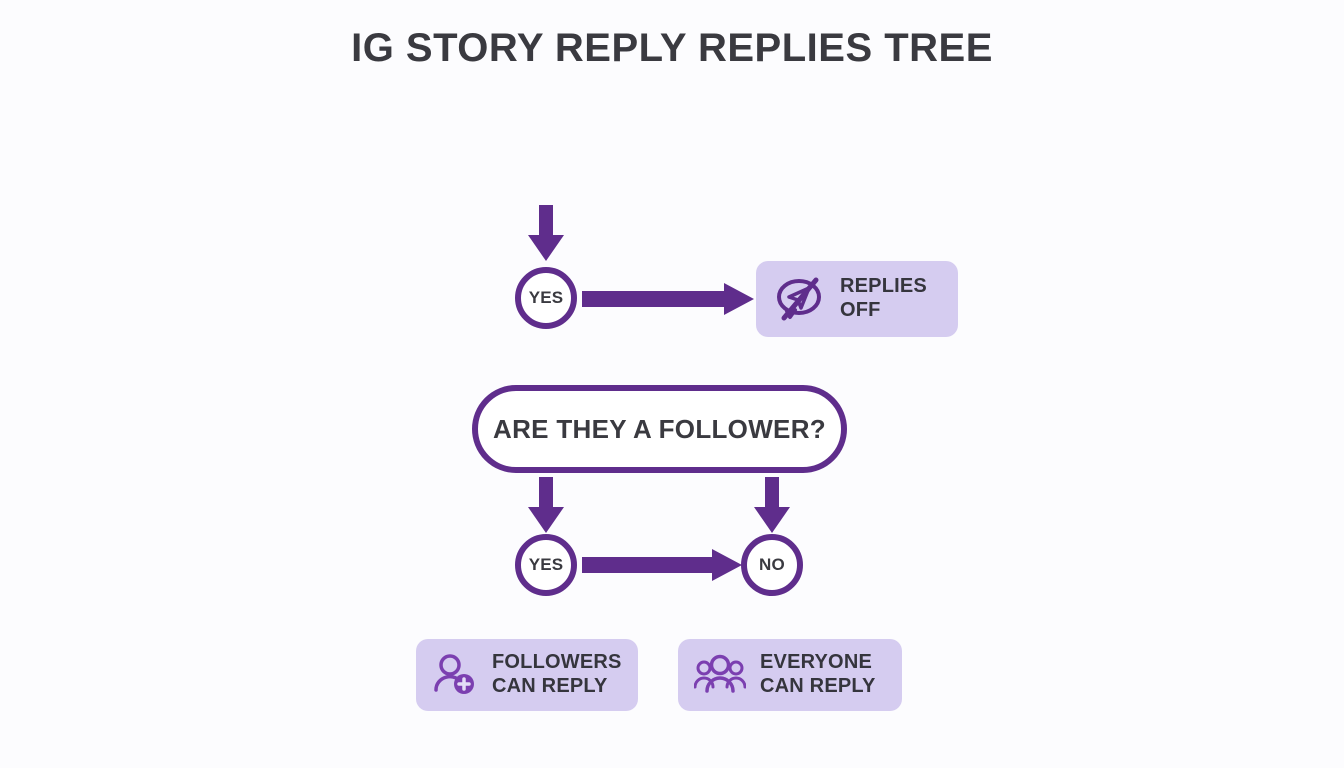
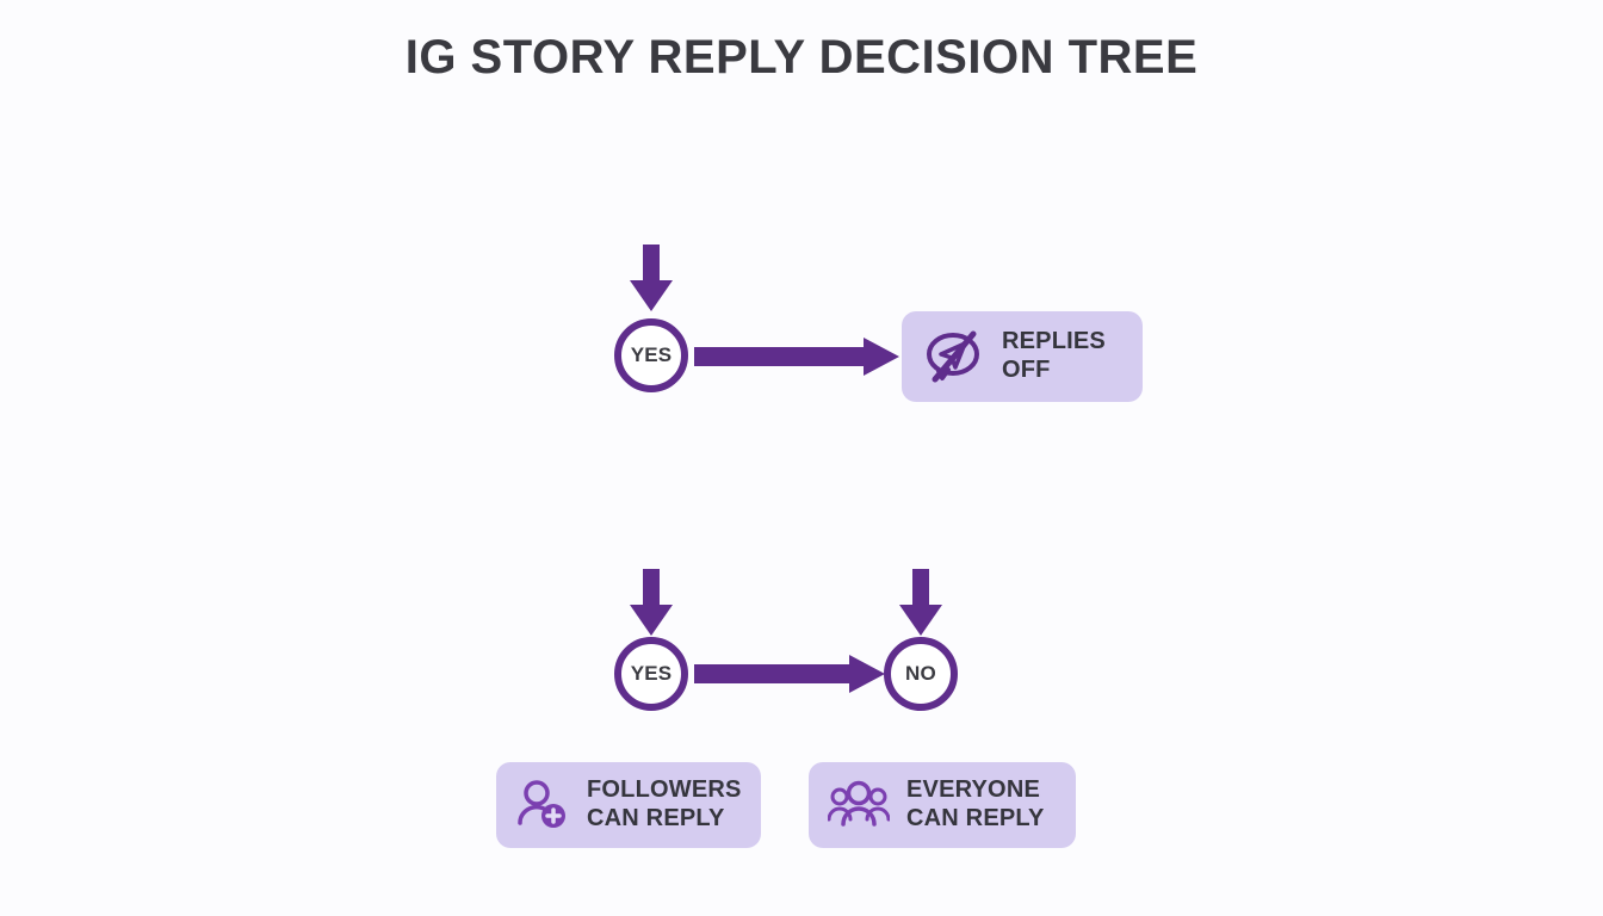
- IG STORY REPLY REPLIES TREE
+ IG STORY REPLY DECISION TREE
  YES
  REPLIES
  OFF
- ARE THEY A FOLLOWER?
  YES
  NO
  FOLLOWERS
  CAN REPLY
  EVERYONE
  CAN REPLY
